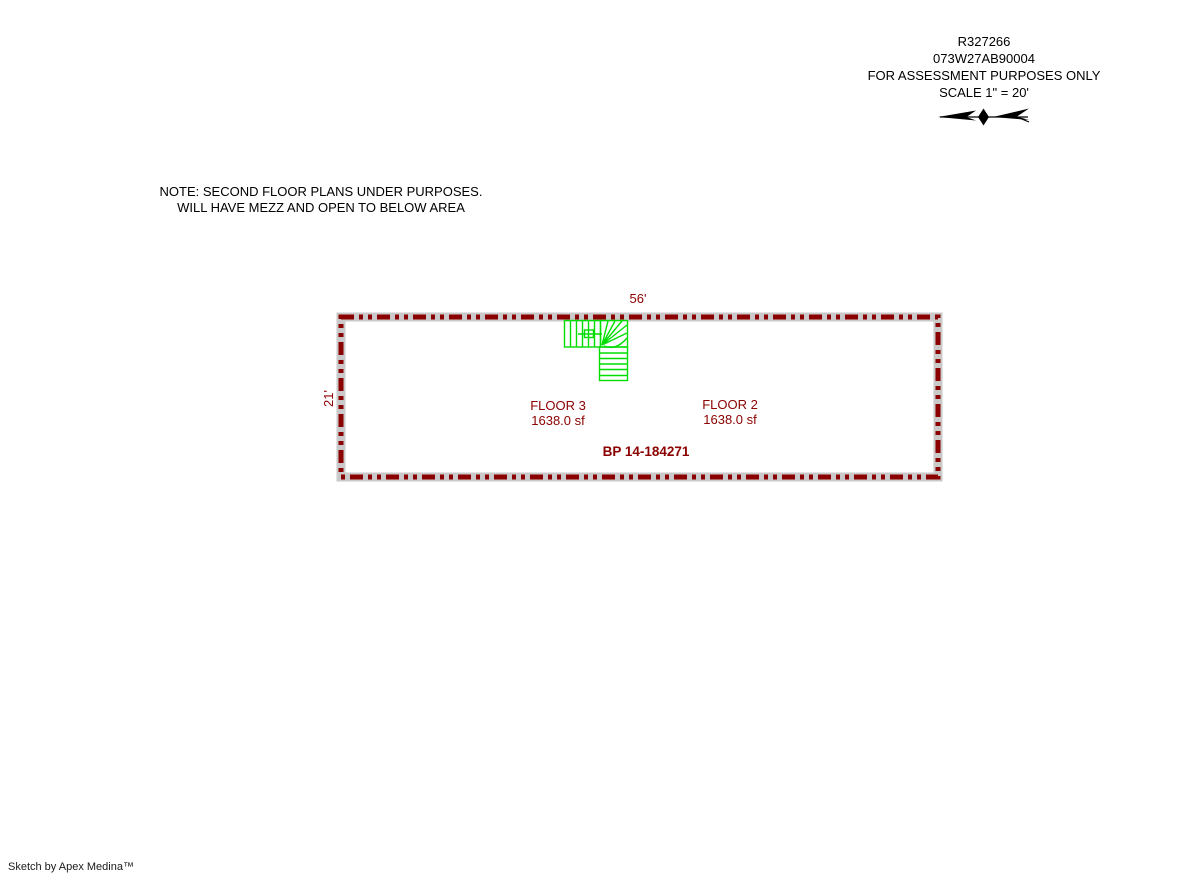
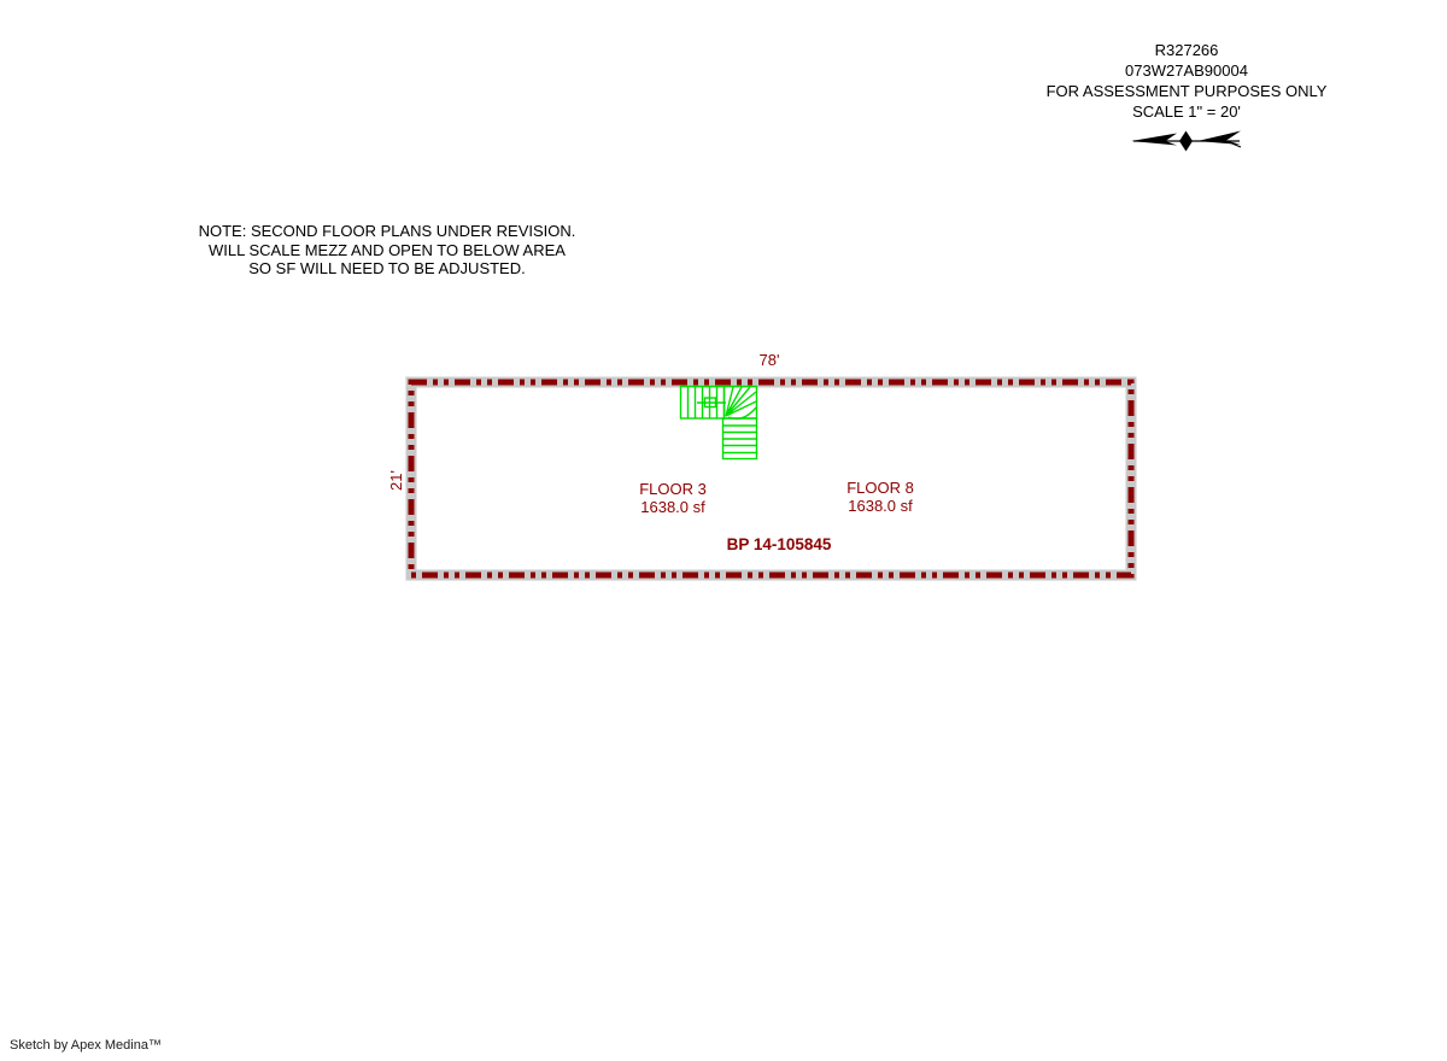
  R327266
  073W27AB90004
  FOR ASSESSMENT PURPOSES ONLY
  SCALE 1" = 20'
- NOTE: SECOND FLOOR PLANS UNDER PURPOSES.
+ NOTE: SECOND FLOOR PLANS UNDER REVISION.
- WILL HAVE MEZZ AND OPEN TO BELOW AREA
+ WILL SCALE MEZZ AND OPEN TO BELOW AREA
+ SO SF WILL NEED TO BE ADJUSTED.
- 56'
+ 78'
  FLOOR 3
  1638.0 sf
- FLOOR 2
+ FLOOR 8
  1638.0 sf
- BP 14-184271
+ BP 14-105845
  Sketch by Apex Medina™
